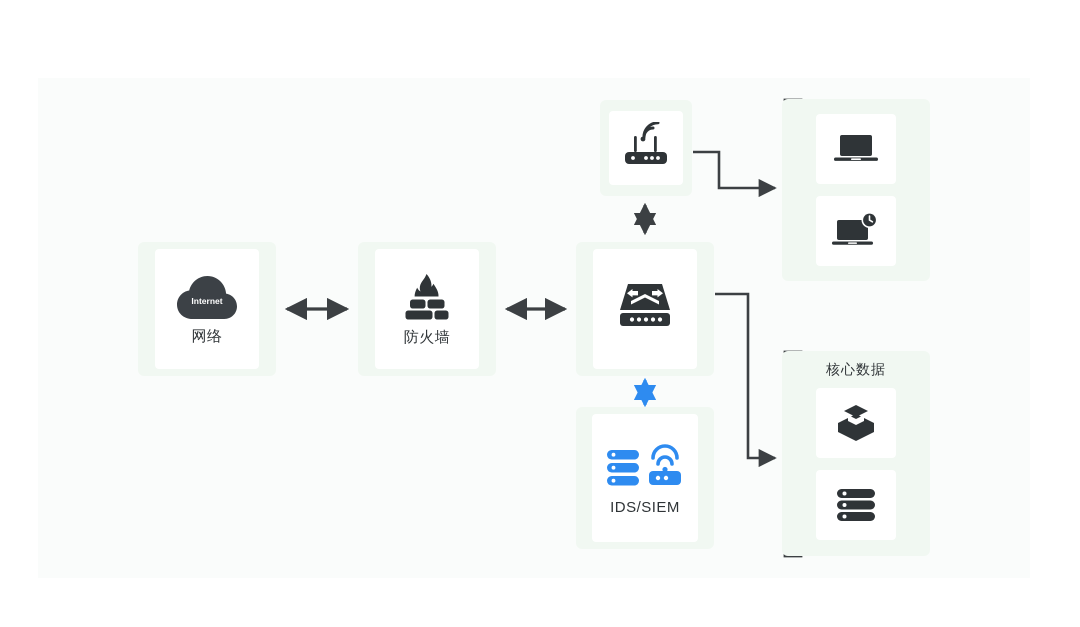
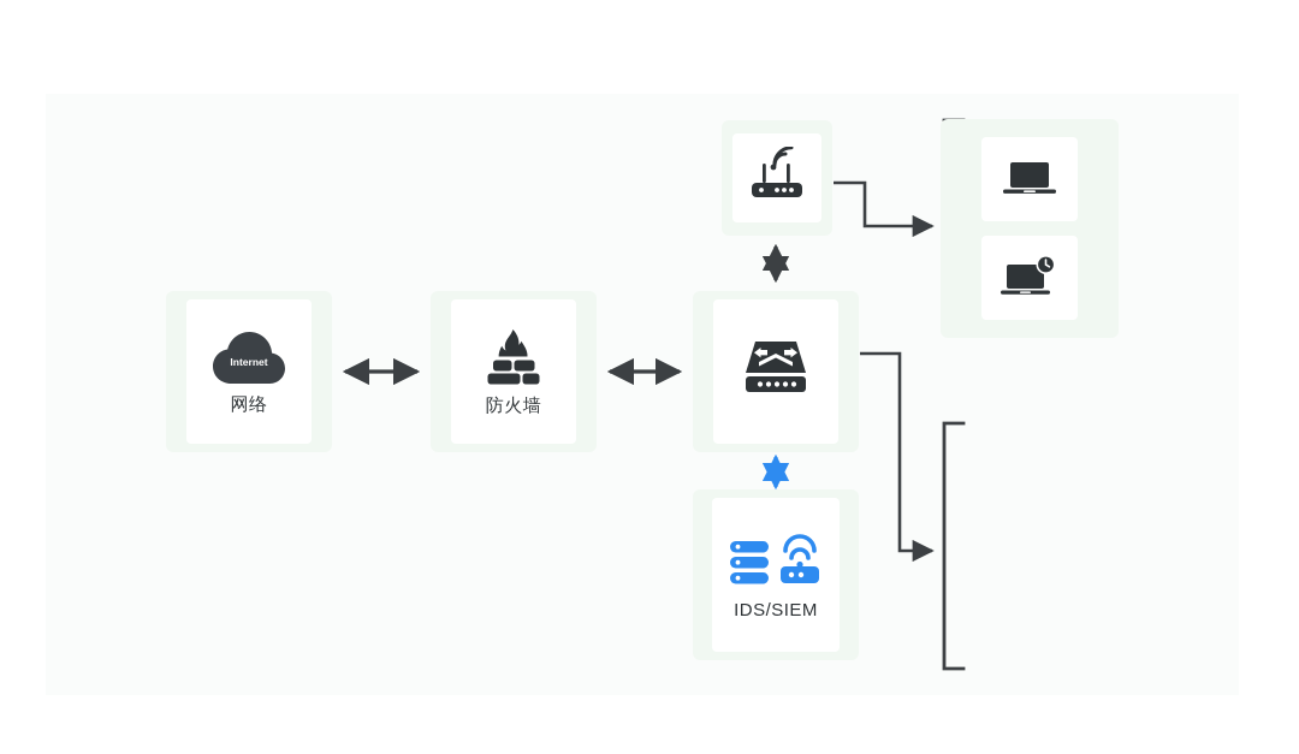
  Internet
  网络
  防火墙
  IDS/SIEM
- 核心数据
